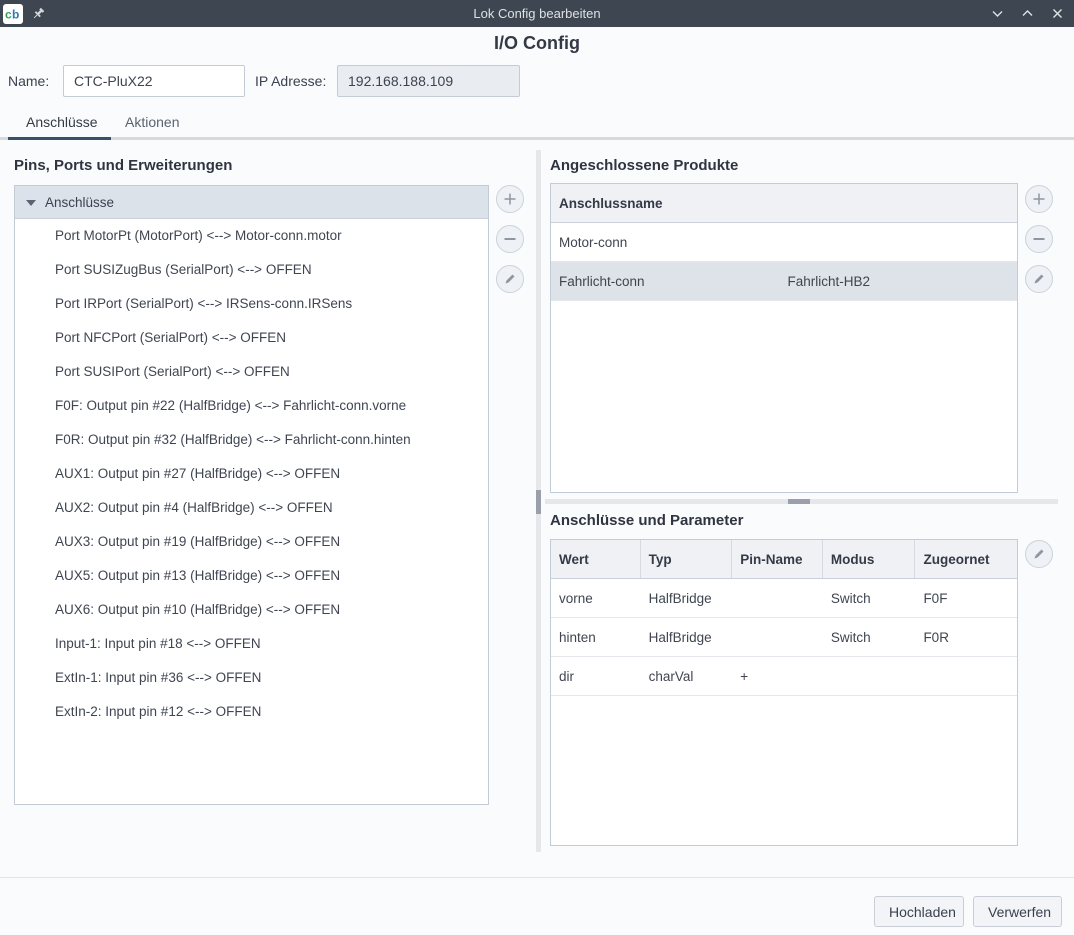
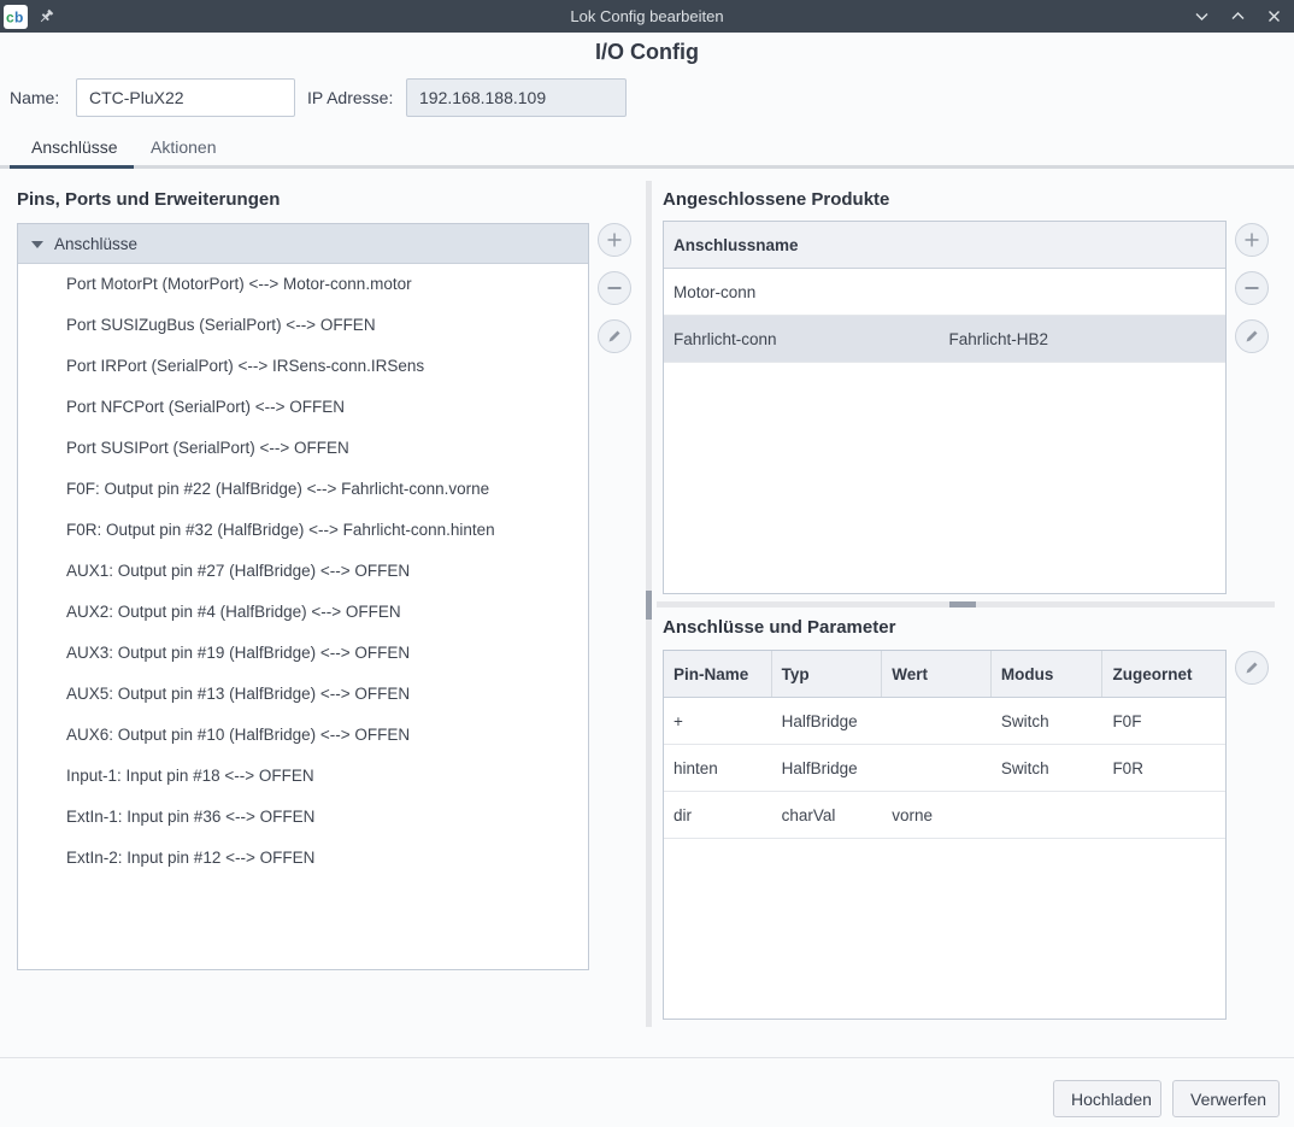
  c
  b
  Lok Config bearbeiten
  I/O Config
  Name:
  CTC-PluX22
  IP Adresse:
  192.168.188.109
  Anschlüsse
  Aktionen
  Pins, Ports und Erweiterungen
  Anschlüsse
  Port MotorPt (MotorPort) <--> Motor-conn.motor
  Port SUSIZugBus (SerialPort) <--> OFFEN
  Port IRPort (SerialPort) <--> IRSens-conn.IRSens
  Port NFCPort (SerialPort) <--> OFFEN
  Port SUSIPort (SerialPort) <--> OFFEN
  F0F: Output pin #22 (HalfBridge) <--> Fahrlicht-conn.vorne
  F0R: Output pin #32 (HalfBridge) <--> Fahrlicht-conn.hinten
  AUX1: Output pin #27 (HalfBridge) <--> OFFEN
  AUX2: Output pin #4 (HalfBridge) <--> OFFEN
  AUX3: Output pin #19 (HalfBridge) <--> OFFEN
  AUX5: Output pin #13 (HalfBridge) <--> OFFEN
  AUX6: Output pin #10 (HalfBridge) <--> OFFEN
  Input-1: Input pin #18 <--> OFFEN
  ExtIn-1: Input pin #36 <--> OFFEN
  ExtIn-2: Input pin #12 <--> OFFEN
  Angeschlossene Produkte
  Anschlussname
  Motor-conn
  Fahrlicht-conn
  Fahrlicht-HB2
  Anschlüsse und Parameter
- Wert
+ Pin-Name
  Typ
- Pin-Name
+ Wert
  Modus
  Zugeornet
- vorne
+ +
  HalfBridge
  Switch
  F0F
  hinten
  HalfBridge
  Switch
  F0R
  dir
  charVal
- +
+ vorne
  Hochladen
  Verwerfen
